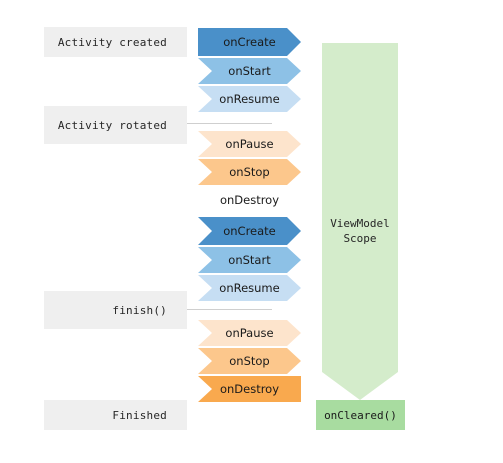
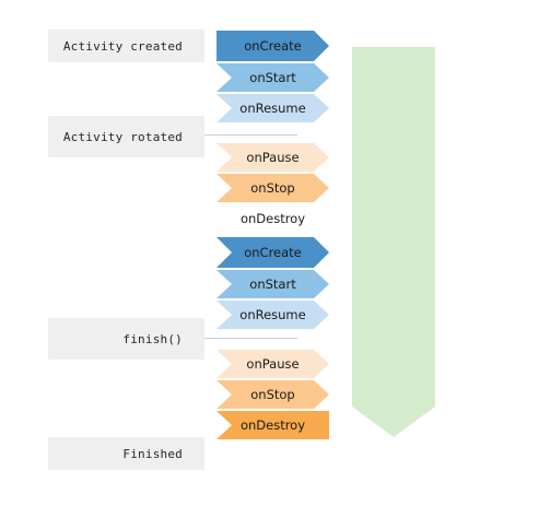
  Activity created
  Activity rotated
  finish()
  Finished
  onCreate
  onStart
  onResume
  onPause
  onStop
  onDestroy
  onCreate
  onStart
  onResume
  onPause
  onStop
  onDestroy
- ViewModel
- Scope
- onCleared()
